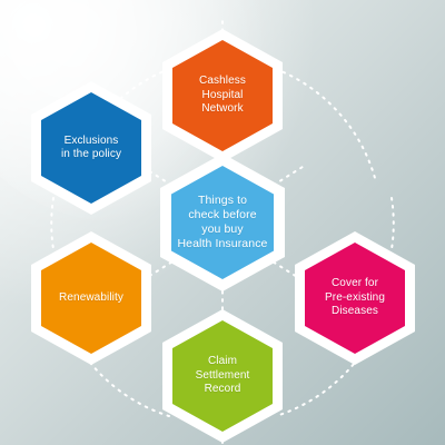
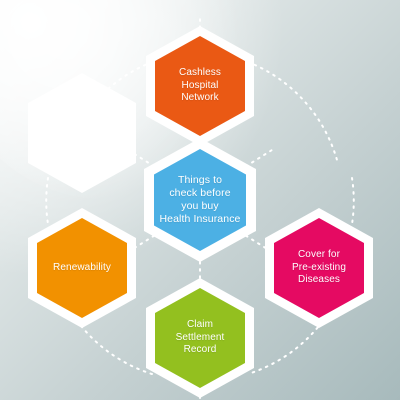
  Cashless
  Hospital
  Network
  Cover for
  Pre-existing
  Diseases
  Claim
  Settlement
  Record
  Renewability
- Exclusions
- in the policy
  Things to
  check before
  you buy
  Health Insurance
